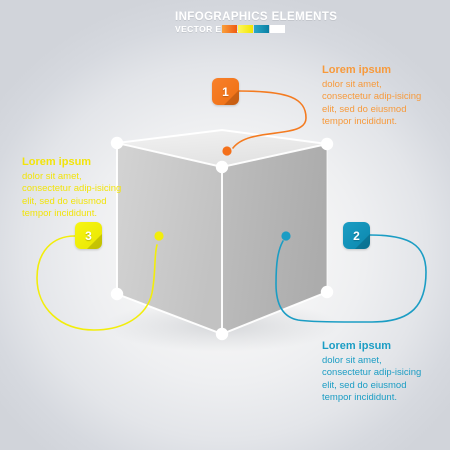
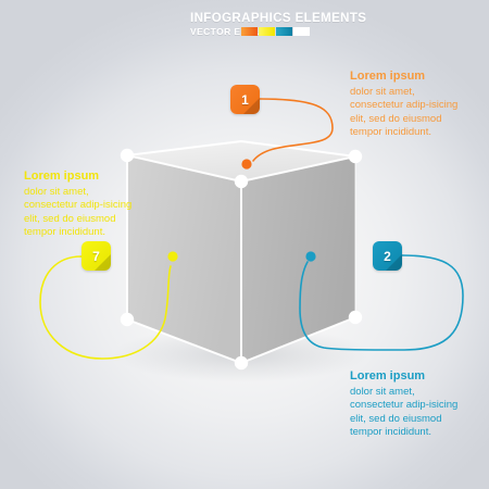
  INFOGRAPHICS EL
  1
  2
- 3
+ 7
  Lorem ipsum
  dolor sit amet, consectetur adip-isicing elit, sed do eiusmod tempor incididunt.
  Lorem ipsum
  dolor sit amet, consectetur adip-isicing elit, sed do eiusmod tempor incididunt.
  Lorem ipsum
  dolor sit amet, consectetur adip-isicing elit, sed do eiusmod tempor incididunt.
